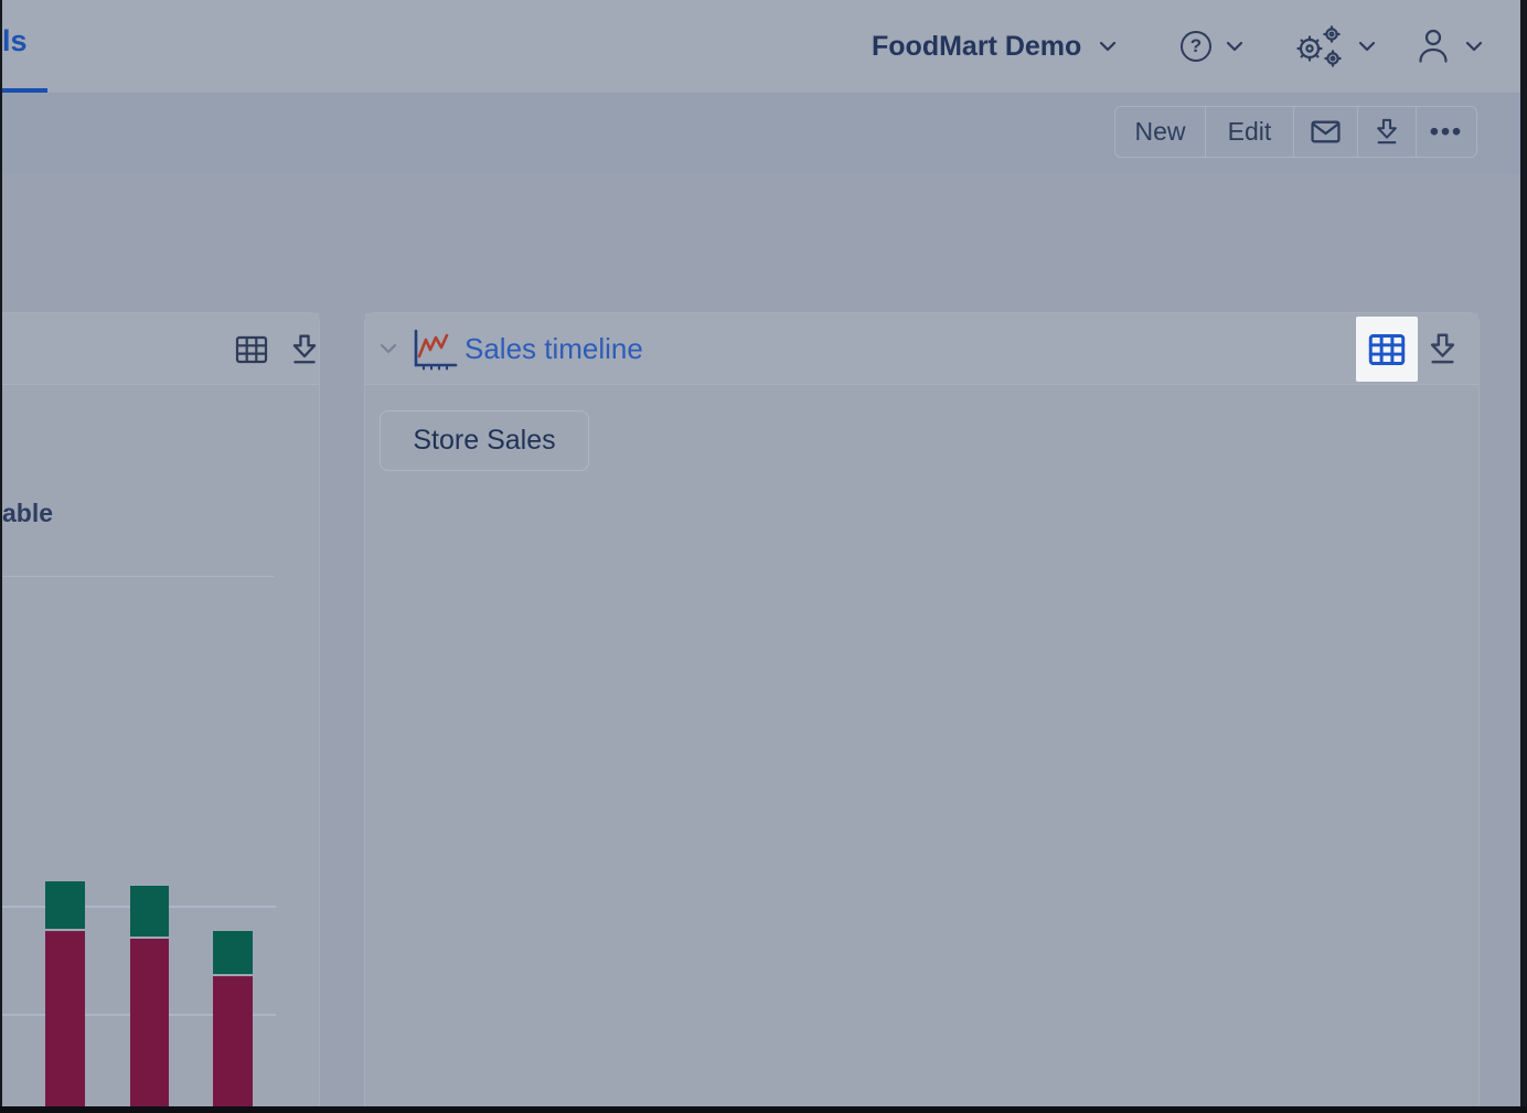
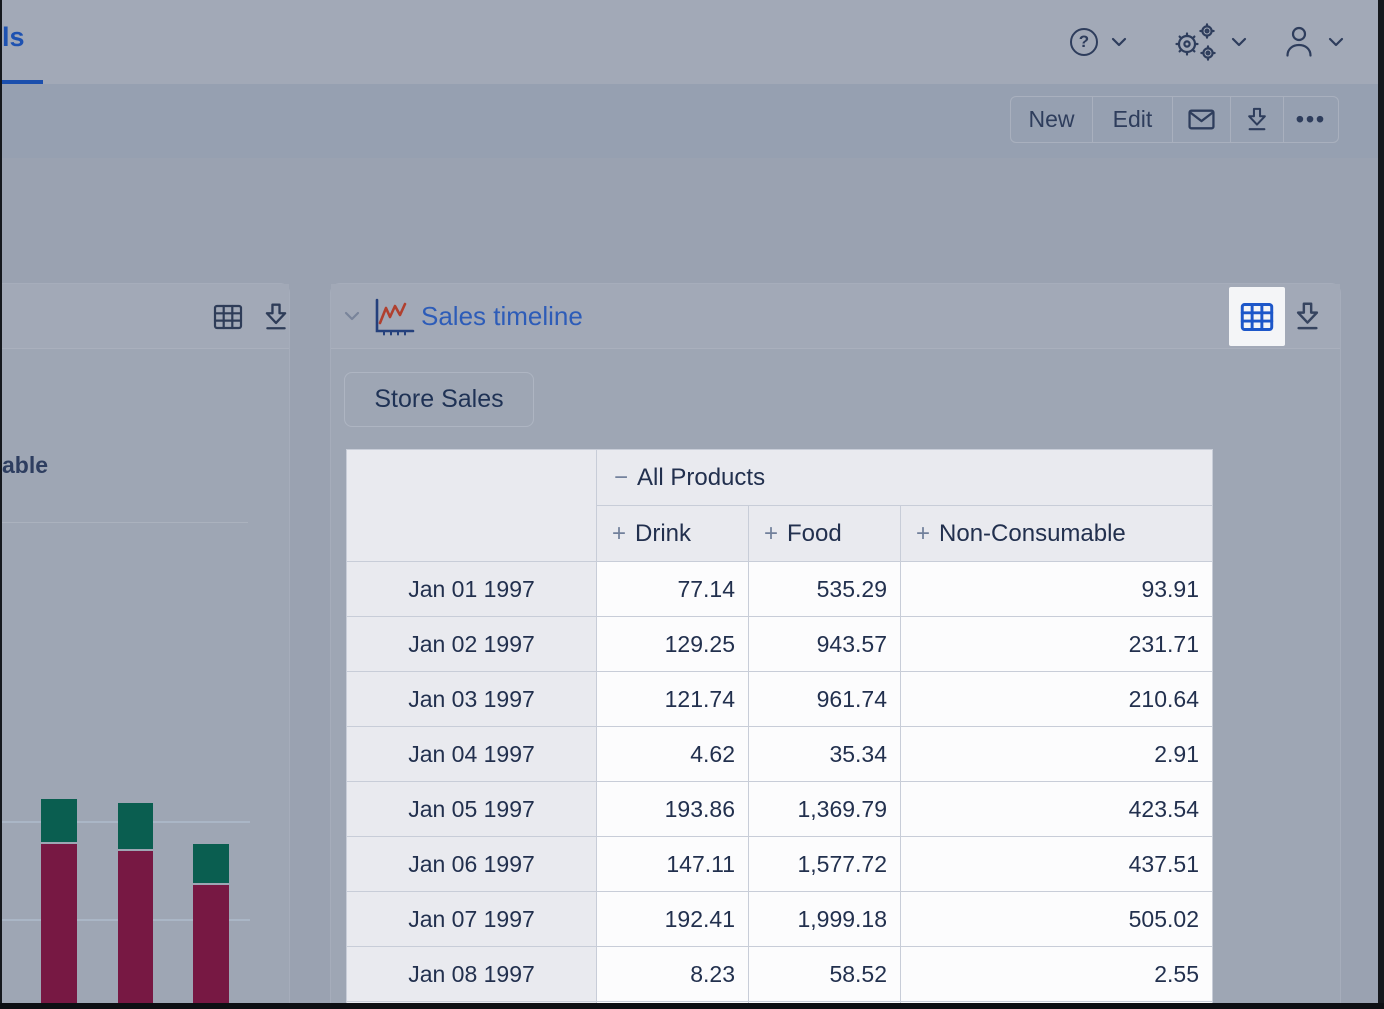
  ls
- FoodMart Demo
  ?
  New
  Edit
  •••
  able
  Sales timeline
  Store Sales
+ 	− All Products
+ + Drink	+ Food	+ Non-Consumable
+ Jan 01 1997	77.14	535.29	93.91
+ Jan 02 1997	129.25	943.57	231.71
+ Jan 03 1997	121.74	961.74	210.64
+ Jan 04 1997	4.62	35.34	2.91
+ Jan 05 1997	193.86	1,369.79	423.54
+ Jan 06 1997	147.11	1,577.72	437.51
+ Jan 07 1997	192.41	1,999.18	505.02
+ Jan 08 1997	8.23	58.52	2.55
